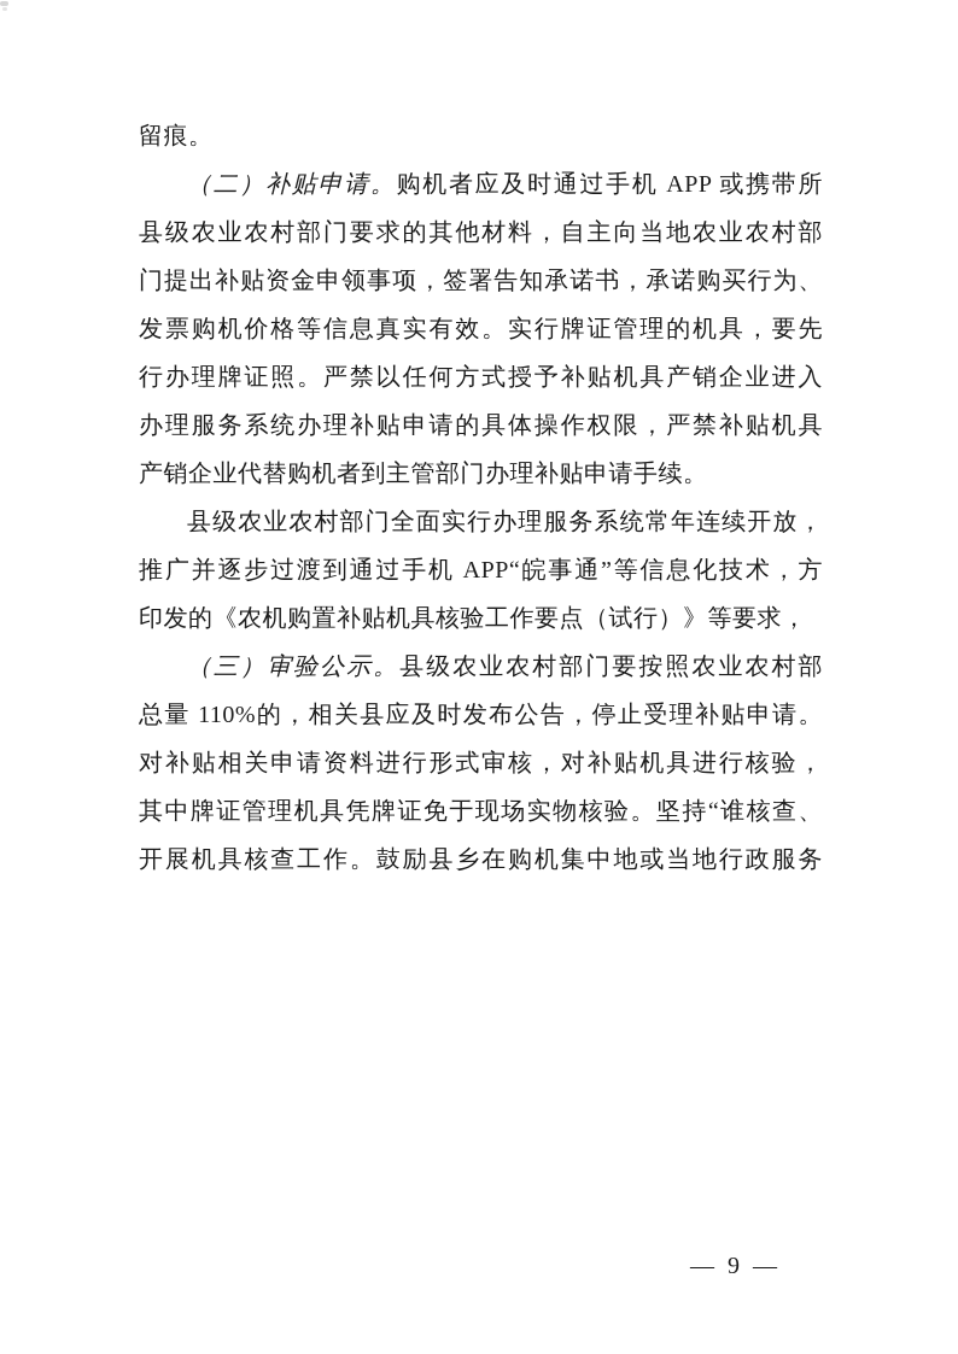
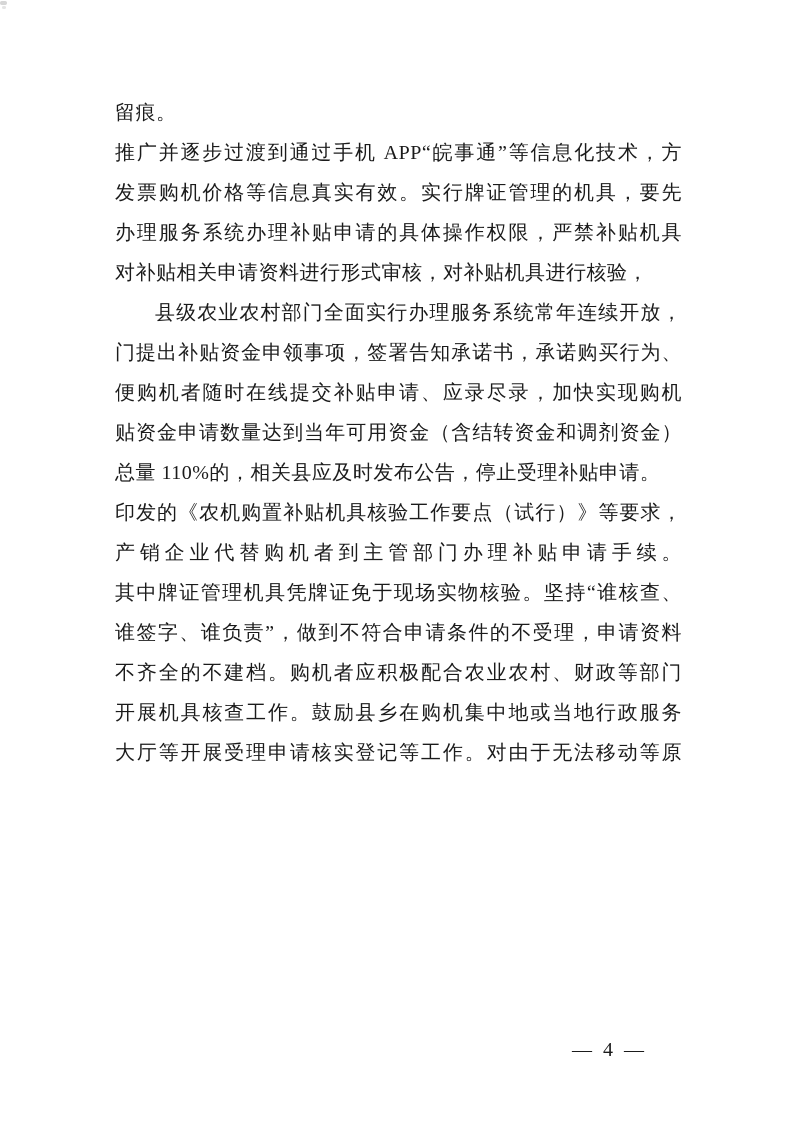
  留痕。
- （二）补贴申请。购机者应及时通过手机 APP 或携带所
- 县级农业农村部门要求的其他材料，自主向当地农业农村部
- 门提出补贴资金申领事项，签署告知承诺书，承诺购买行为、
+ 推广并逐步过渡到通过手机 APP“皖事通”等信息化技术，方
  发票购机价格等信息真实有效。实行牌证管理的机具，要先
- 行办理牌证照。严禁以任何方式授予补贴机具产销企业进入
  办理服务系统办理补贴申请的具体操作权限，严禁补贴机具
- 产销企业代替购机者到主管部门办理补贴申请手续。
+ 对补贴相关申请资料进行形式审核，对补贴机具进行核验，
  县级农业农村部门全面实行办理服务系统常年连续开放，
- 推广并逐步过渡到通过手机 APP“皖事通”等信息化技术，方
+ 门提出补贴资金申领事项，签署告知承诺书，承诺购买行为、
+ 便购机者随时在线提交补贴申请、应录尽录，加快实现购机
+ 贴资金申请数量达到当年可用资金（含结转资金和调剂资金）
- 印发的《农机购置补贴机具核验工作要点（试行）》等要求，
+ 总量 110%的，相关县应及时发布公告，停止受理补贴申请。
- （三）审验公示。县级农业农村部门要按照农业农村部
- 总量 110%的，相关县应及时发布公告，停止受理补贴申请。
+ 印发的《农机购置补贴机具核验工作要点（试行）》等要求，
- 对补贴相关申请资料进行形式审核，对补贴机具进行核验，
+ 产销企业代替购机者到主管部门办理补贴申请手续。
  其中牌证管理机具凭牌证免于现场实物核验。坚持“谁核查、
+ 谁签字、谁负责”，做到不符合申请条件的不受理，申请资料
+ 不齐全的不建档。购机者应积极配合农业农村、财政等部门
  开展机具核查工作。鼓励县乡在购机集中地或当地行政服务
+ 大厅等开展受理申请核实登记等工作。对由于无法移动等原
- — 9 —
+ — 4 —
